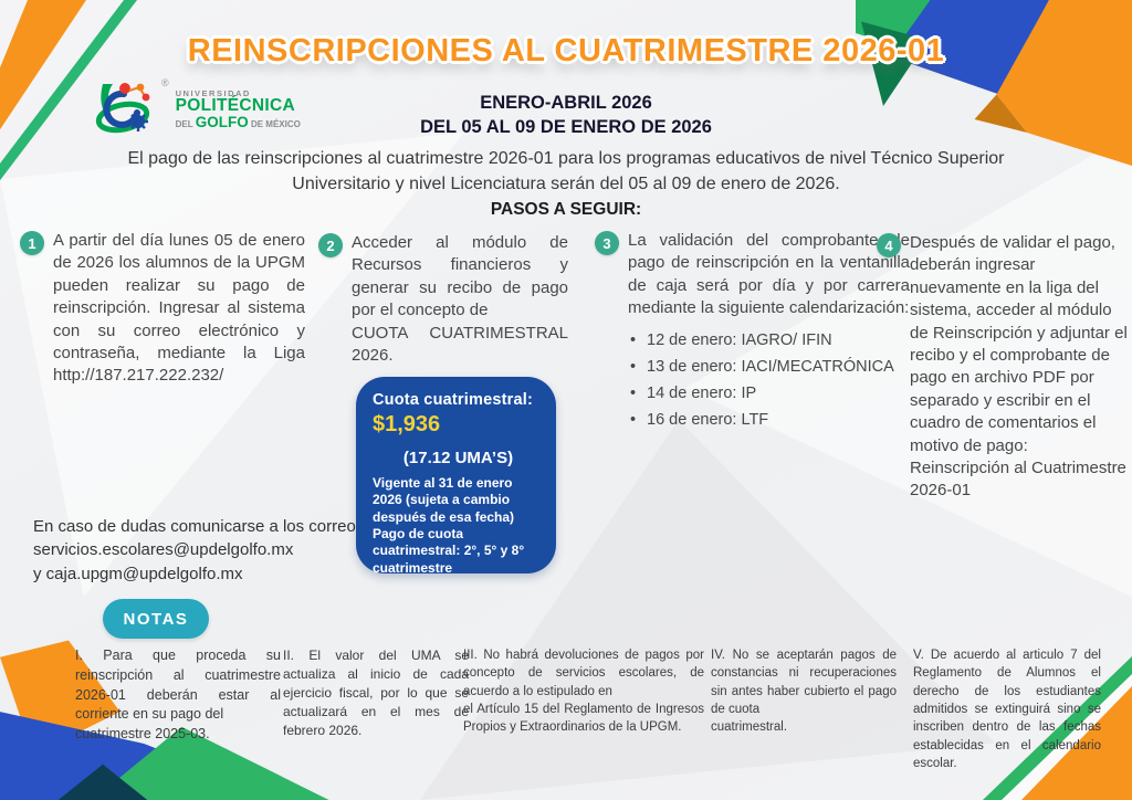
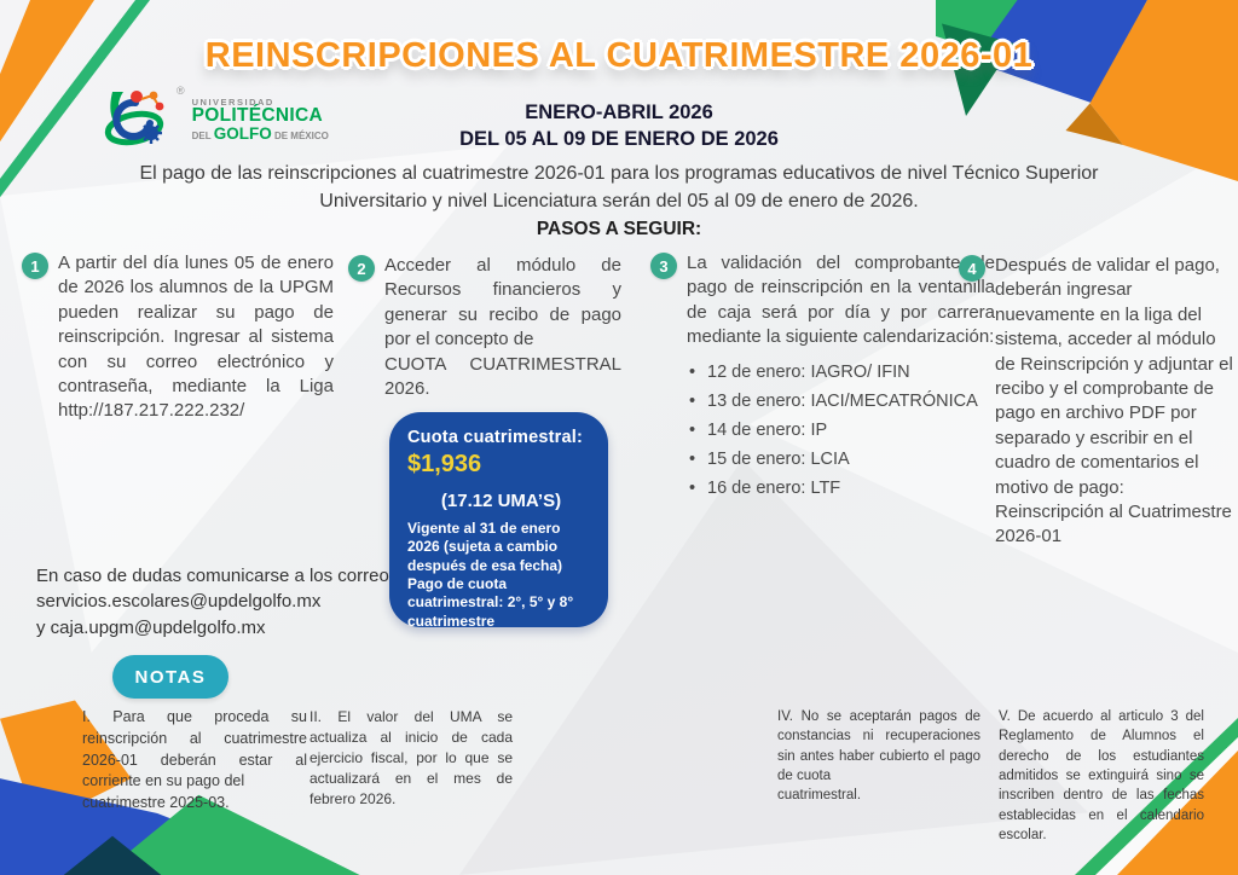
  REINSCRIPCIONES AL CUATRIMESTRE 2026-01
  ®
  UNIVERSIDAD
  POLITÉCNICA
  DEL GOLFO DE MÉXICO
  ENERO-ABRIL 2026
  DEL 05 AL 09 DE ENERO DE 2026
  El pago de las reinscripciones al cuatrimestre 2026-01 para los programas educativos de nivel Técnico Superior Universitario y nivel Licenciatura serán del 05 al 09 de enero de 2026.
  PASOS A SEGUIR:
  1
  A partir del día lunes 05 de enero de 2026 los alumnos de la UPGM pueden realizar su pago de reinscripción. Ingresar al sistema con su correo electrónico y contraseña, mediante la Liga http://187.217.222.232/
  2
  Acceder al módulo de Recursos financieros y generar su recibo de pago por el concepto de
  CUOTA CUATRIMESTRAL 2026.
  3
  La validación del comprobantee pago de reinscripción en la ventanilla de caja será por día y por carrera mediante la siguiente calendarización:
  12 de enero: IAGRO/ IFIN
  13 de enero: IACI/MECATRÓNICA
  14 de enero: IP
+ 15 de enero: LCIA
  16 de enero: LTF
  4
  Después de validar el pago, deberán ingresar nuevamente en la liga del sistema, acceder al módulo de Reinscripción y adjuntar el recibo y el comprobante de pago en archivo PDF por separado y escribir en el cuadro de comentarios el motivo de pago: Reinscripción al Cuatrimestre 2026-01
  Cuota cuatrimestral:
  $1,936
  (17.12 UMA’S)
  Vigente al 31 de enero 2026 (sujeta a cambio después de esa fecha)
  Pago de cuota cuatrimestral: 2°, 5° y 8° cuatrimestre
  En caso de dudas comunicarse a los correo
  servicios.escolares@updelgolfo.mx
  y caja.upgm@updelgolfo.mx
  NOTAS
  I. Para que proceda su reinscripción al cuatrimestre 2026-01 deberán estar al corriente en su pago del
  cuatrimestre 2025-03.
  II. El valor del UMA se actualiza al inicio de cada ejercicio fiscal, por lo que se actualizará en el mes de febrero 2026.
- III. No habrá devoluciones de pagos por concepto de servicios escolares, de acuerdo a lo estipulado en
- el Artículo 15 del Reglamento de Ingresos Propios y Extraordinarios de la UPGM.
  IV. No se aceptarán pagos de constancias ni recuperaciones sin antes haber cubierto el pago de cuota
  cuatrimestral.
- V. De acuerdo al articulo 7 del Reglamento de Alumnos el derecho de los estudiantes admitidos se extinguirá sino se inscriben dentro de las fechas establecidas en el calendario escolar.
+ V. De acuerdo al articulo 3 del Reglamento de Alumnos el derecho de los estudiantes admitidos se extinguirá sino se inscriben dentro de las fechas establecidas en el calendario escolar.
